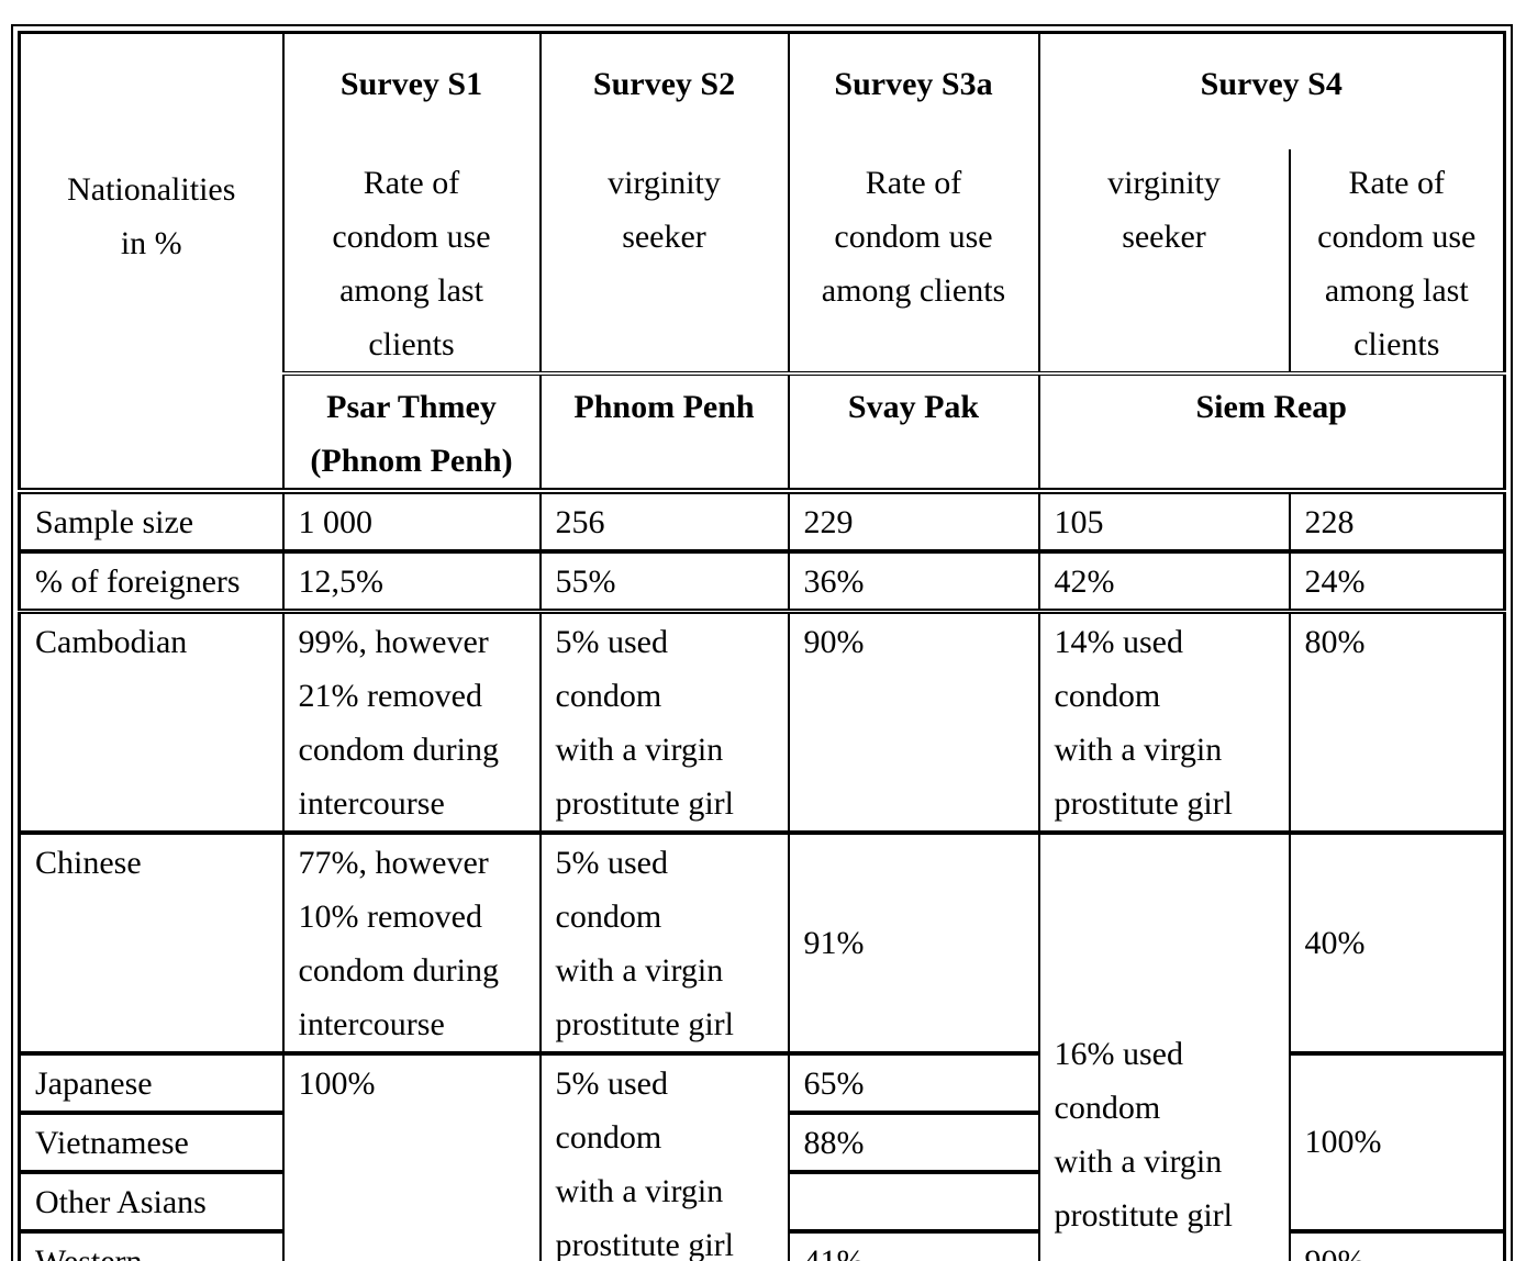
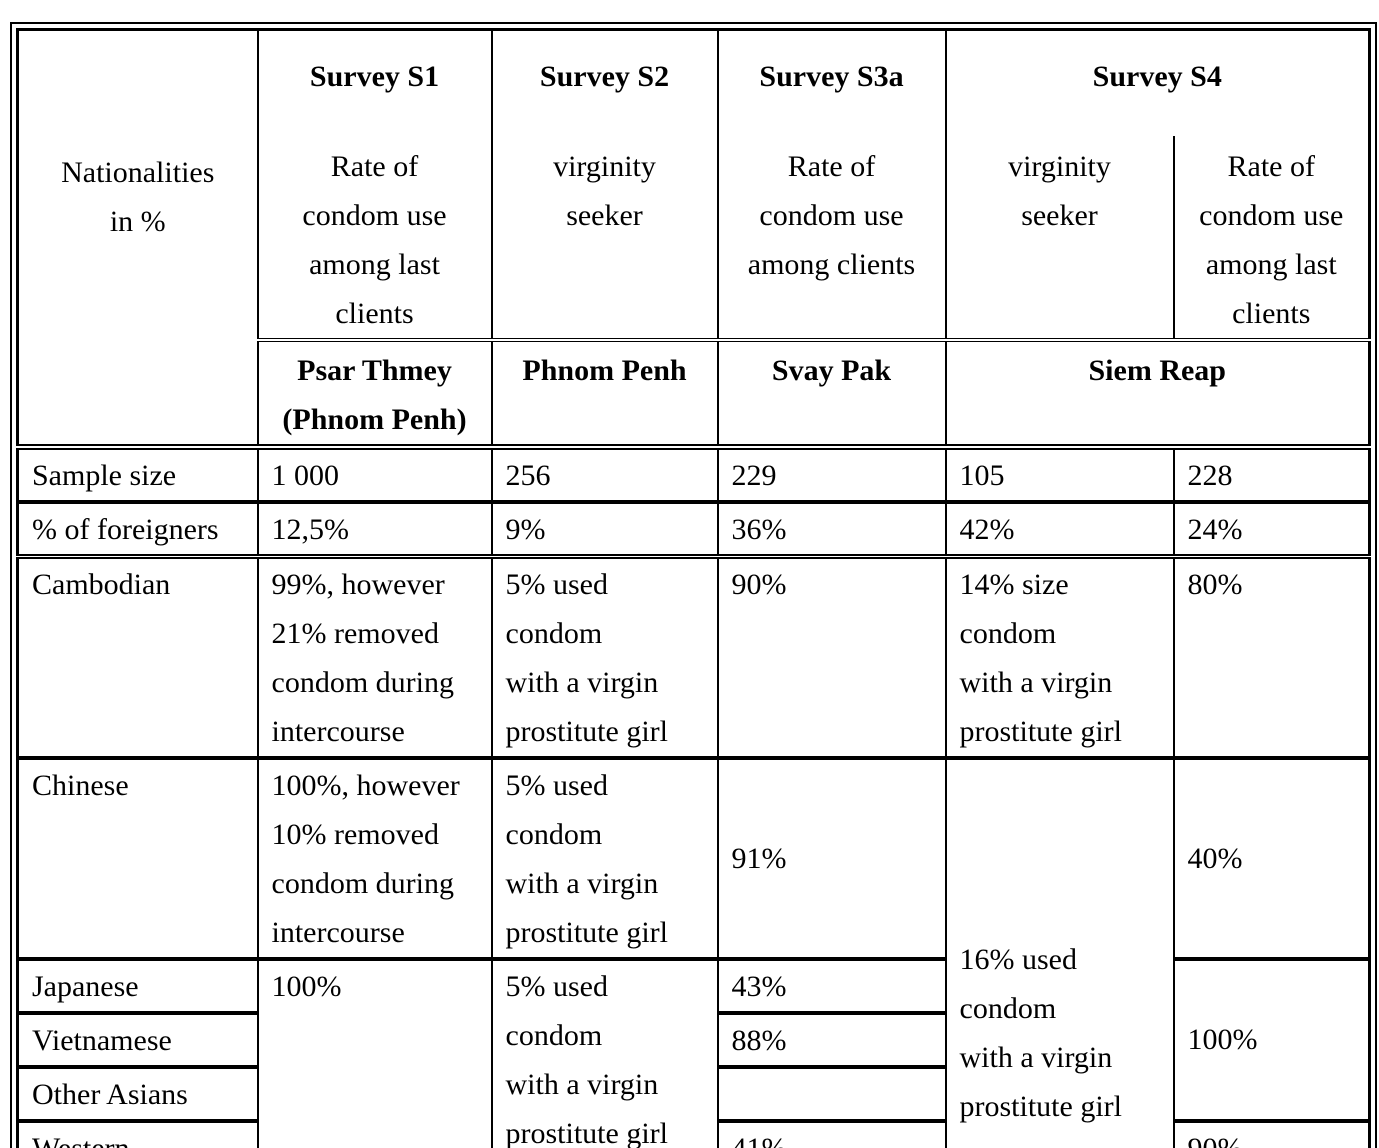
  Nationalities in %	Survey S1	Survey S2	Survey S3a	Survey S4
  Rate of condom use among last clients	virginity seeker	Rate of condom use among clients	virginity seeker	Rate of condom use among last clients
  Psar Thmey (Phnom Penh)	Phnom Penh	Svay Pak	Siem Reap
  Sample size	1 000	256	229	105	228
- % of foreigners	12,5%	55%	36%	42%	24%
+ % of foreigners	12,5%	9%	36%	42%	24%
- Cambodian	99%, however 21% removed condom during intercourse	5% used condom with a virgin prostitute girl	90%	14% used condom with a virgin prostitute girl	80%
+ Cambodian	99%, however 21% removed condom during intercourse	5% used condom with a virgin prostitute girl	90%	14% size condom with a virgin prostitute girl	80%
- Chinese	77%, however 10% removed condom during intercourse	5% used condom with a virgin prostitute girl	91%	16% used condom with a virgin prostitute girl	40%
+ Chinese	100%, however 10% removed condom during intercourse	5% used condom with a virgin prostitute girl	91%	16% used condom with a virgin prostitute girl	40%
- Japanese	100%	5% used condom with a virgin prostitute girl	65%	100%
+ Japanese	100%	5% used condom with a virgin prostitute girl	43%	100%
  Vietnamese	88%
  Other Asians
